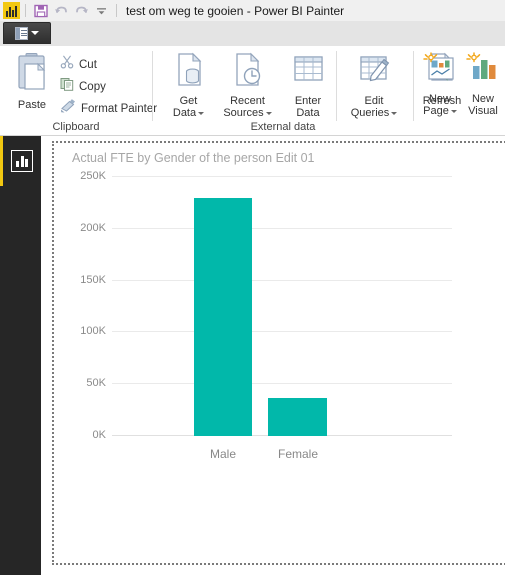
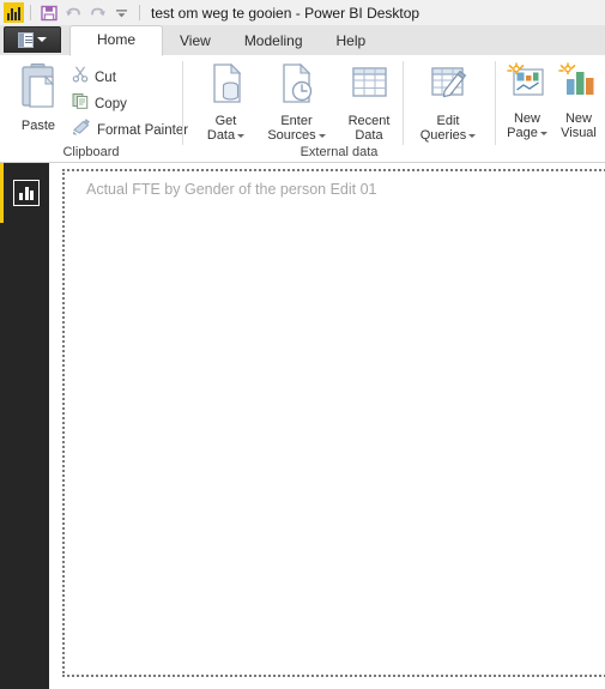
- test om weg te gooien - Power BI Painter
+ test om weg te gooien - Power BI Desktop
+ Home
+ View
+ Modeling
+ Help
  Paste
  Cut
  Copy
  Format Painter
  Clipboard
  Get
  Data
- Recent
+ Enter
  Sources
- Enter
+ Recent
  Data
  Edit
  Queries
  External data
- Refresh
  New
  Page
  New
  Visual
  Actual FTE by Gender of the person Edit 01
- 250K
- 200K
- 150K
- 100K
- 50K
- 0K
- Male
- Female
